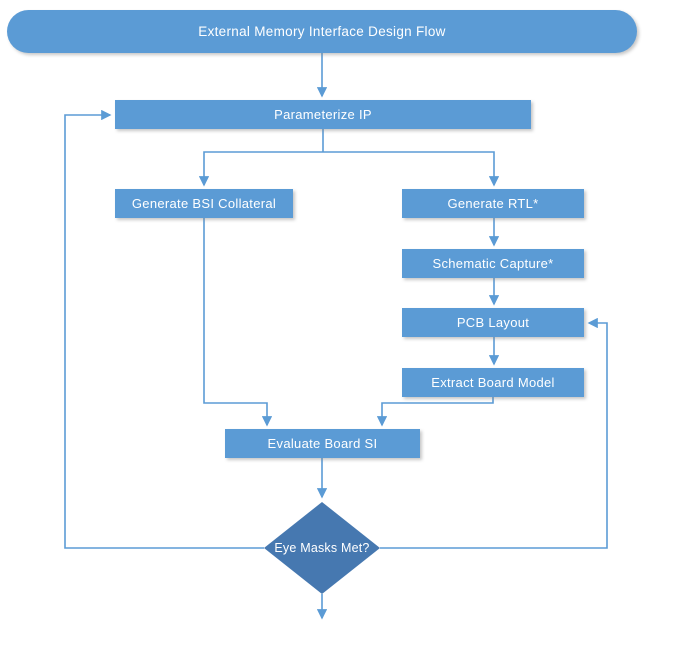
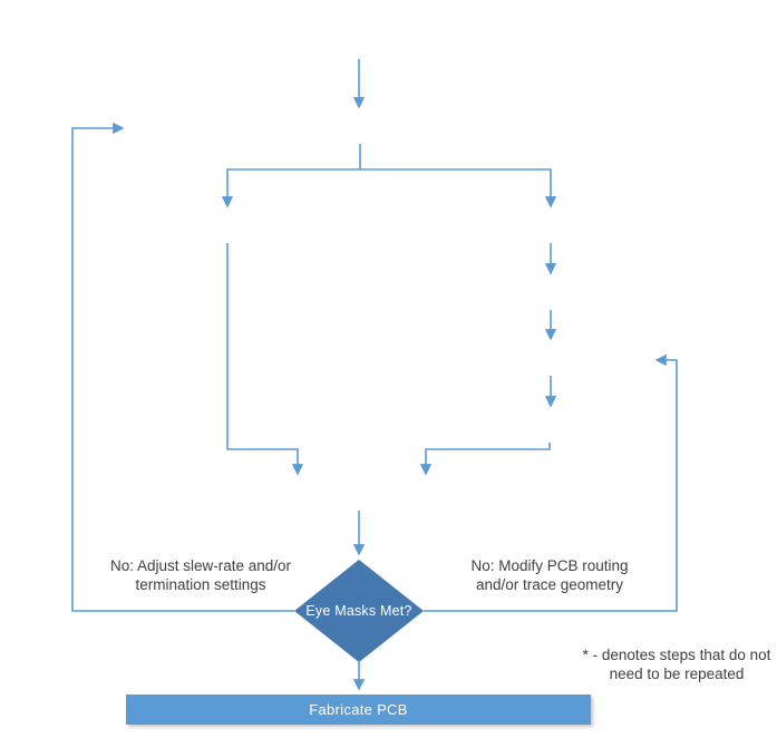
- External Memory Interface Design Flow
- Parameterize IP
- Generate BSI Collateral
- Generate RTL*
- Schematic Capture*
- PCB Layout
- Extract Board Model
- Evaluate Board SI
  Eye Masks Met?
+ Fabricate PCB
+ No: Adjust slew-rate and/or termination settings
+ No: Modify PCB routing and/or trace geometry
+ * - denotes steps that do not need to be repeated
